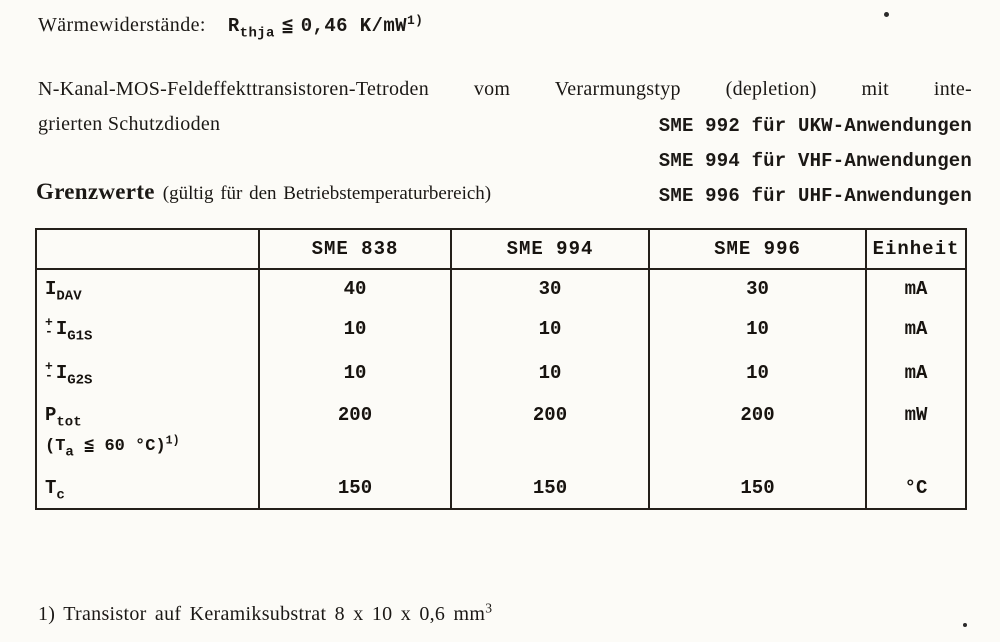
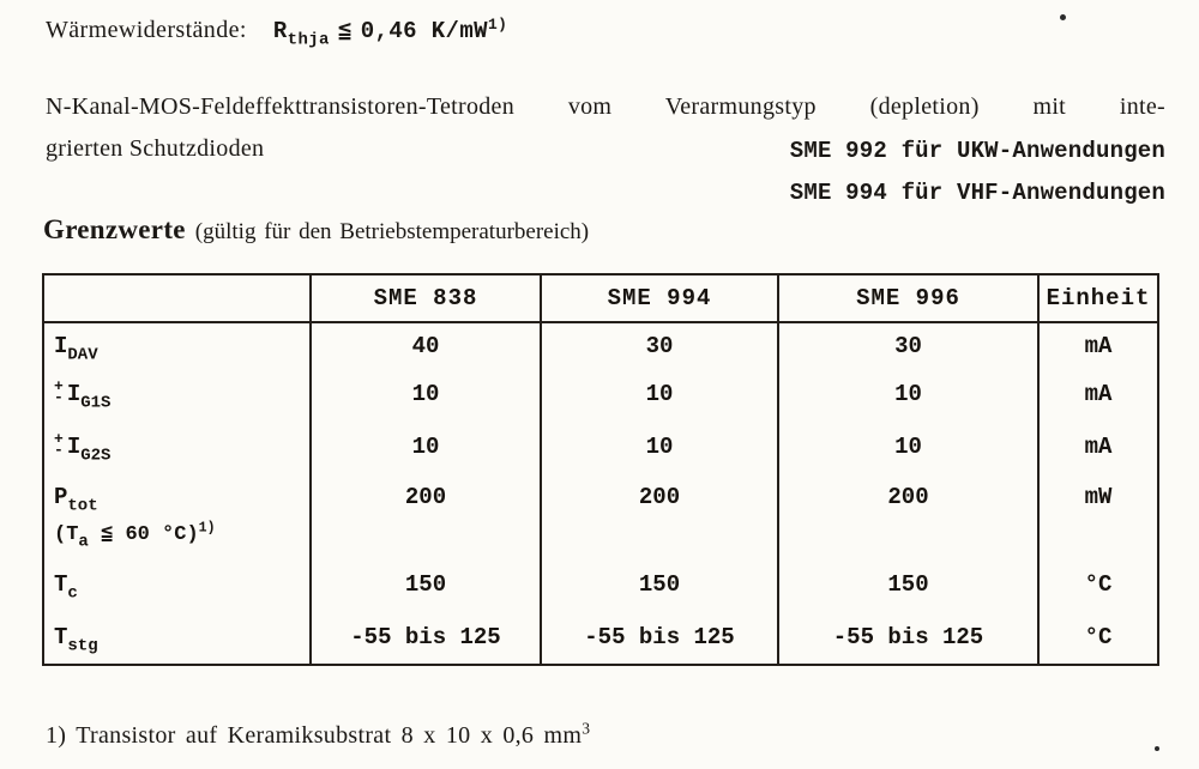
  Wärmewiderstände: Rthja ≦ 0,46 K/mW1)
  N-Kanal-MOS-Feldeffekttransistoren-Tetroden vom Verarmungstyp (depletion) mit inte-
  grierten Schutzdioden
  SME 992 für UKW-Anwendungen
  SME 994 für VHF-Anwendungen
- SME 996 für UHF-Anwendungen
  Grenzwerte (gültig für den Betriebstemperaturbereich)
  	SME 838	SME 994	SME 996	Einheit
  IDAV	40	30	30	mA
  +- IG1S	10	10	10	mA
  +- IG2S	10	10	10	mA
  Ptot (Ta ≦ 60 °C)1)	200	200	200	mW
  Tc	150	150	150	°C
+ Tstg	-55 bis 125	-55 bis 125	-55 bis 125	°C
  1) Transistor auf Keramiksubstrat 8 x 10 x 0,6 mm3
